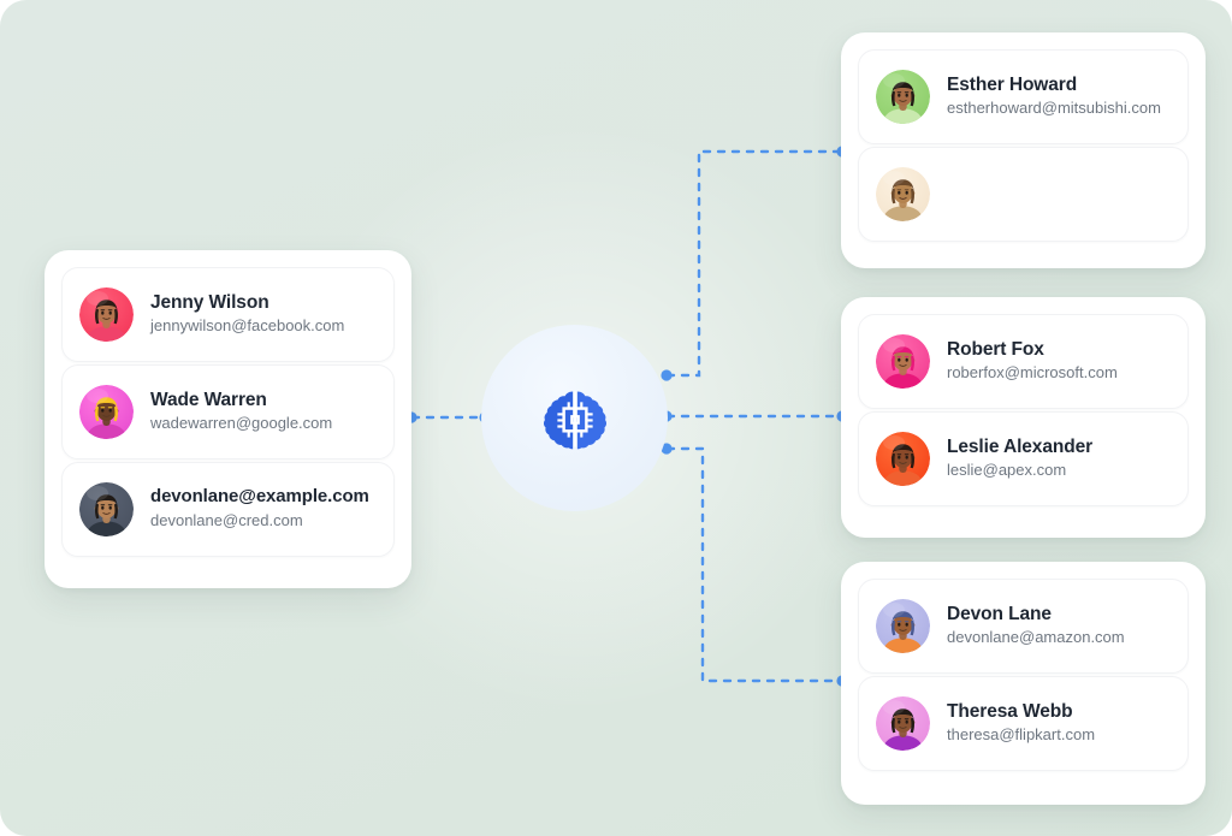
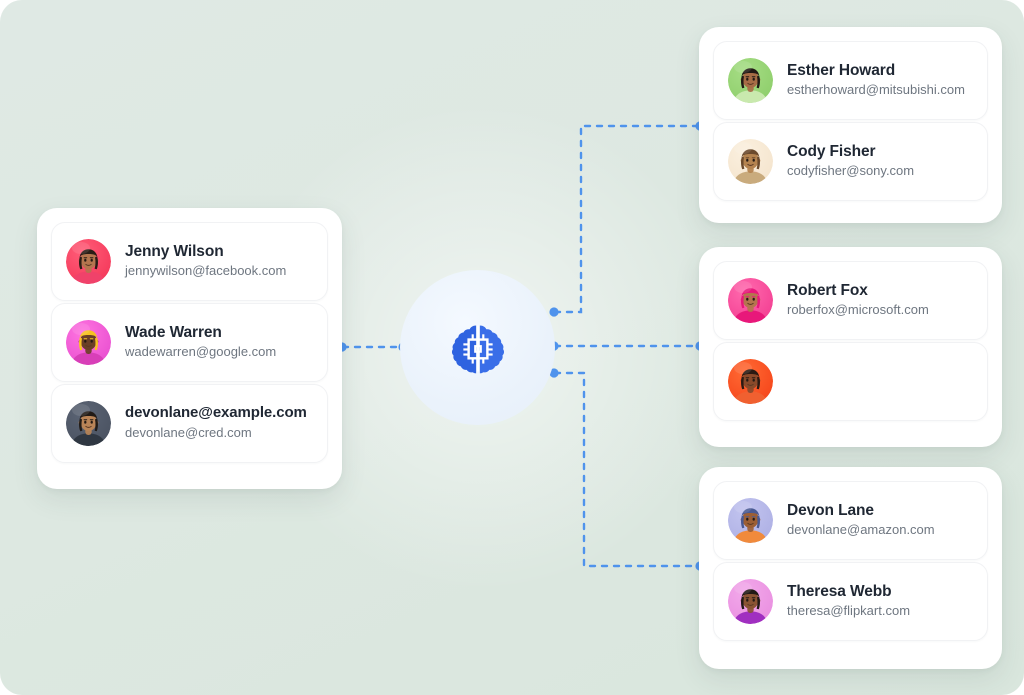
  Jenny Wilson
  jennywilson@facebook.com
  Wade Warren
  wadewarren@google.com
  devonlane@example.com
  devonlane@cred.com
  Esther Howard
  estherhoward@mitsubishi.com
+ Cody Fisher
+ codyfisher@sony.com
  Robert Fox
  roberfox@microsoft.com
- Leslie Alexander
- leslie@apex.com
  Devon Lane
  devonlane@amazon.com
  Theresa Webb
  theresa@flipkart.com
